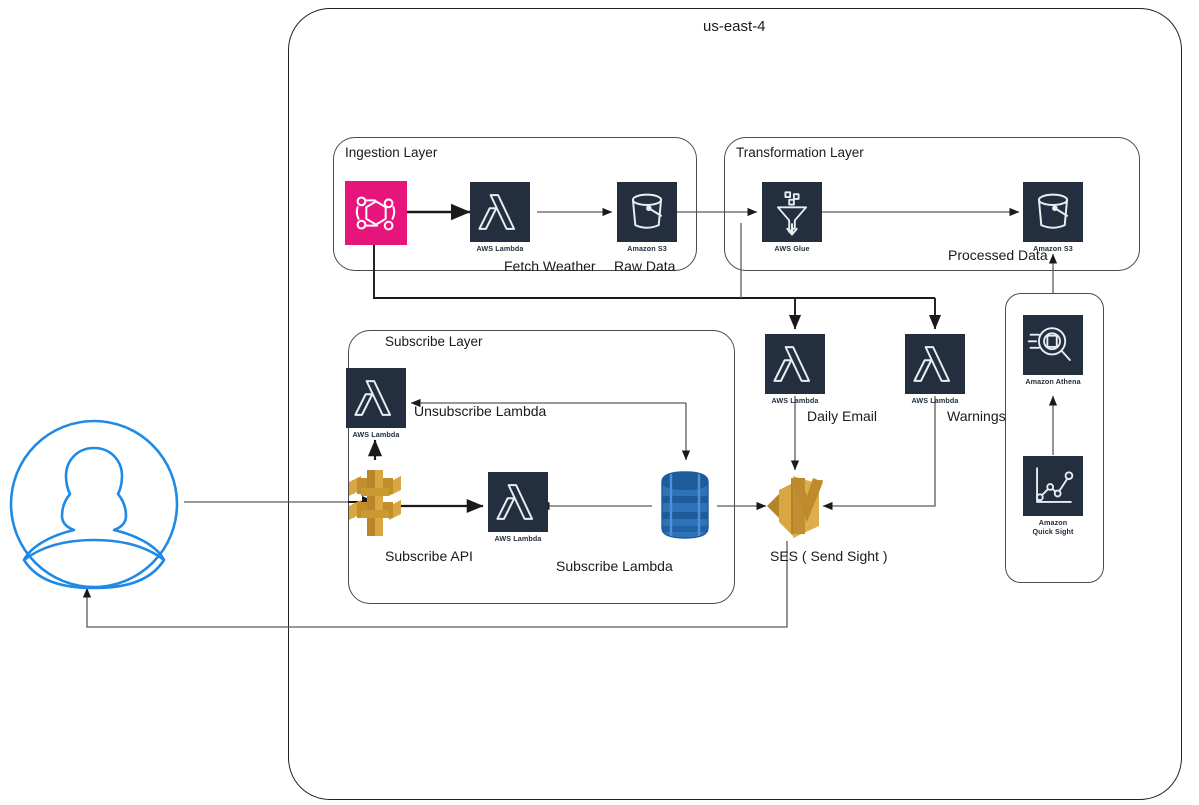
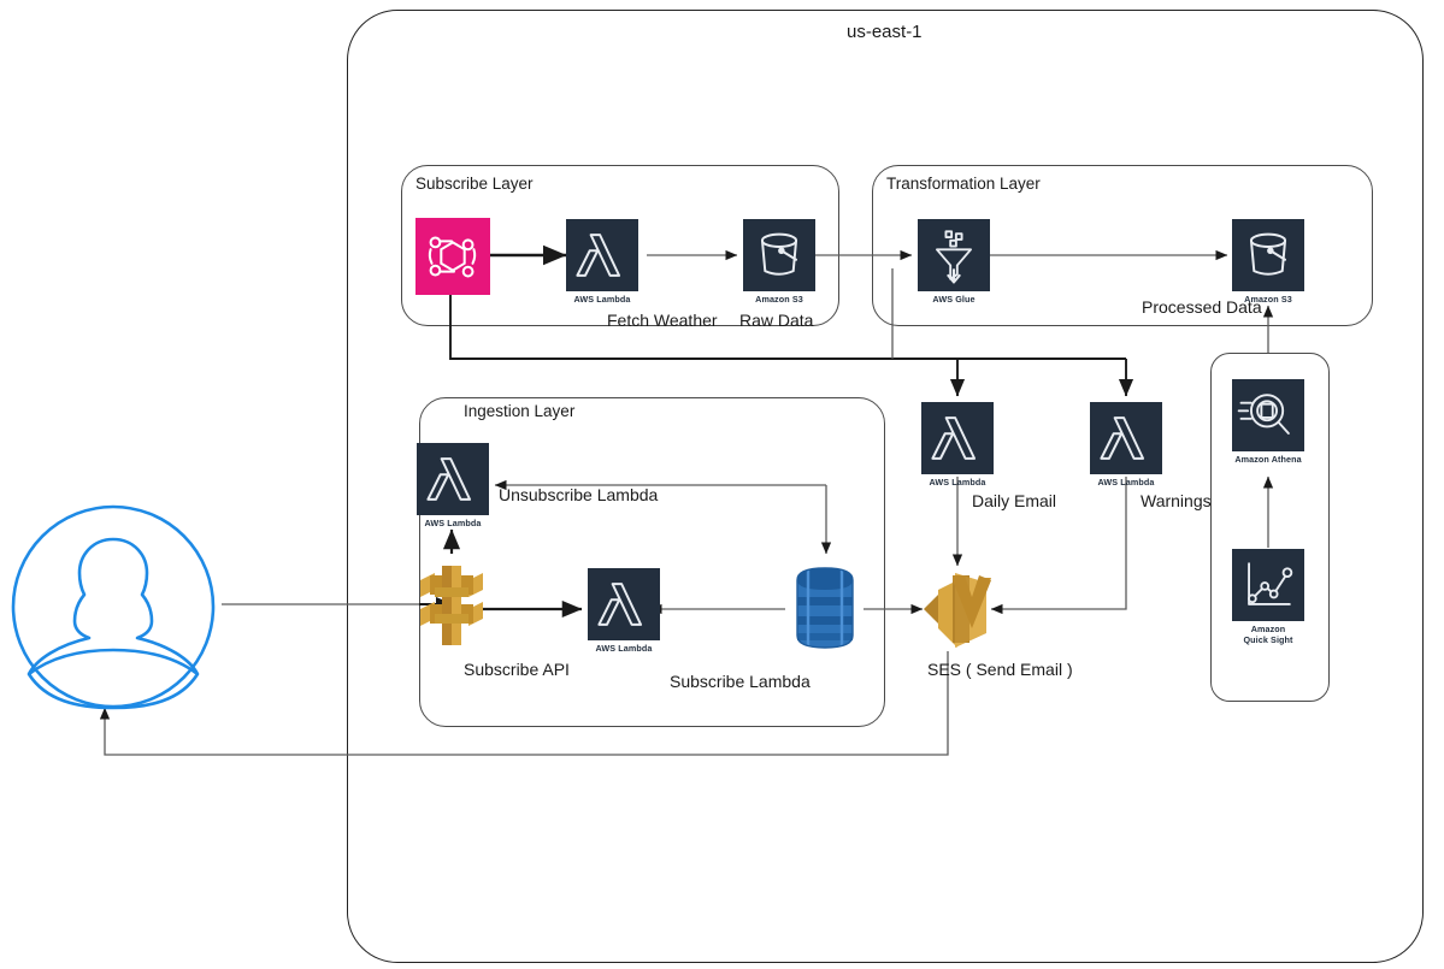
- us-east-4
+ us-east-1
- Ingestion Layer
+ Subscribe Layer
  Transformation Layer
- Subscribe Layer
+ Ingestion Layer
  AWS Lambda
  Fetch Weather
  Amazon S3
  Raw Data
  AWS Glue
  Amazon S3
  Processed Data
  Amazon Athena
  Amazon
  Quick Sight
  AWS Lambda
  Daily Email
  AWS Lambda
  Warnings
- SES ( Send Sight )
+ SES ( Send Email )
  AWS Lambda
  Unsubscribe Lambda
  Subscribe API
  AWS Lambda
  Subscribe Lambda
